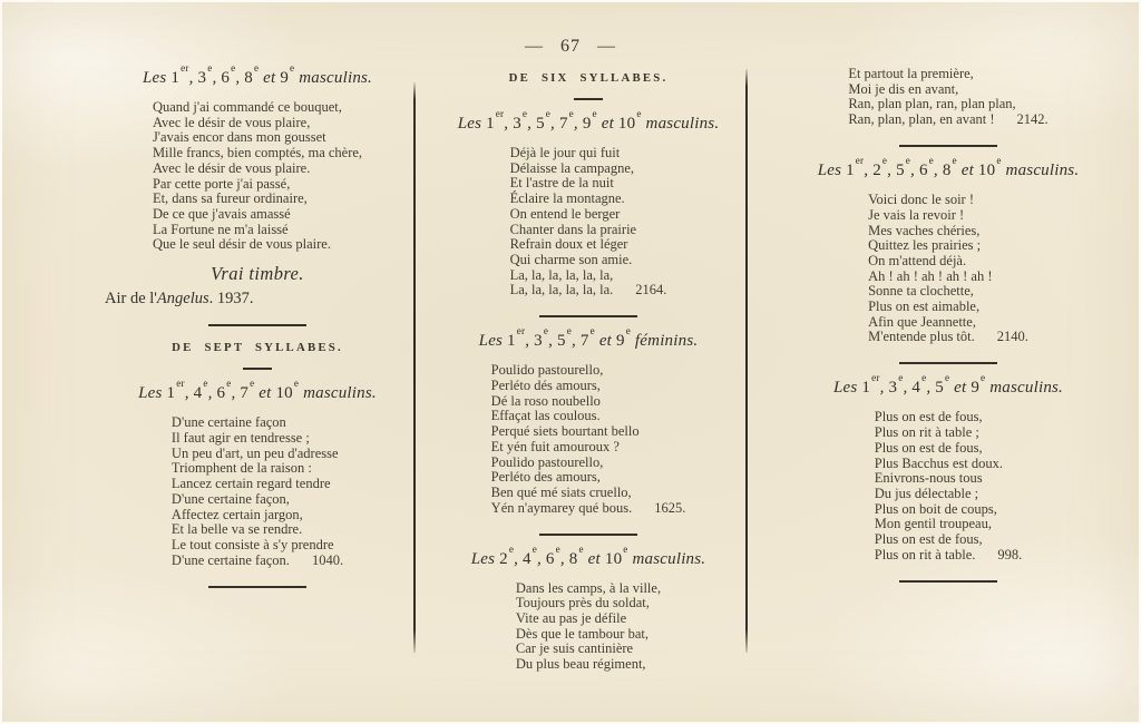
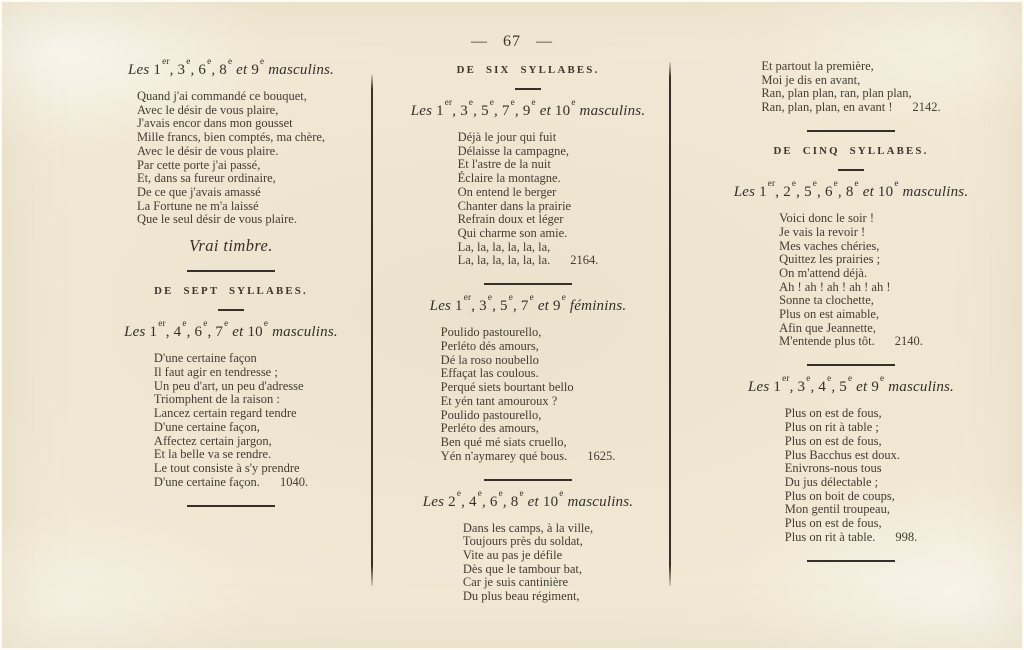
  — 67 —
  Les 1er, 3e, 6e, 8e et 9e masculins.
  Quand j'ai commandé ce bouquet,
  Avec le désir de vous plaire,
  J'avais encor dans mon gousset
  Mille francs, bien comptés, ma chère,
  Avec le désir de vous plaire.
  Par cette porte j'ai passé,
  Et, dans sa fureur ordinaire,
  De ce que j'avais amassé
  La Fortune ne m'a laissé
  Que le seul désir de vous plaire.
  Vrai timbre.
- Air de l'Angelus. 1937.
  DE SEPT SYLLABES.
  Les 1er, 4e, 6e, 7e et 10e masculins.
  D'une certaine façon
  Il faut agir en tendresse ;
  Un peu d'art, un peu d'adresse
  Triomphent de la raison :
  Lancez certain regard tendre
  D'une certaine façon,
  Affectez certain jargon,
  Et la belle va se rendre.
  Le tout consiste à s'y prendre
  D'une certaine façon. 1040.
  DE SIX SYLLABES.
  Les 1er, 3e, 5e, 7e, 9e et 10e masculins.
  Déjà le jour qui fuit
  Délaisse la campagne,
  Et l'astre de la nuit
  Éclaire la montagne.
  On entend le berger
  Chanter dans la prairie
  Refrain doux et léger
  Qui charme son amie.
  La, la, la, la, la, la,
  La, la, la, la, la, la. 2164.
  Les 1er, 3e, 5e, 7e et 9e féminins.
  Poulido pastourello,
  Perléto dés amours,
  Dé la roso noubello
  Effaçat las coulous.
  Perqué siets bourtant bello
- Et yén fuit amouroux ?
+ Et yén tant amouroux ?
  Poulido pastourello,
  Perléto des amours,
  Ben qué mé siats cruello,
  Yén n'aymarey qué bous. 1625.
  Les 2e, 4e, 6e, 8e et 10e masculins.
  Dans les camps, à la ville,
  Toujours près du soldat,
  Vite au pas je défile
  Dès que le tambour bat,
  Car je suis cantinière
  Du plus beau régiment,
  Et partout la première,
  Moi je dis en avant,
  Ran, plan plan, ran, plan plan,
  Ran, plan, plan, en avant ! 2142.
+ DE CINQ SYLLABES.
  Les 1er, 2e, 5e, 6e, 8e et 10e masculins.
  Voici donc le soir !
  Je vais la revoir !
  Mes vaches chéries,
  Quittez les prairies ;
  On m'attend déjà.
  Ah ! ah ! ah ! ah ! ah !
  Sonne ta clochette,
  Plus on est aimable,
  Afin que Jeannette,
  M'entende plus tôt. 2140.
  Les 1er, 3e, 4e, 5e et 9e masculins.
  Plus on est de fous,
  Plus on rit à table ;
  Plus on est de fous,
  Plus Bacchus est doux.
  Enivrons-nous tous
  Du jus délectable ;
  Plus on boit de coups,
  Mon gentil troupeau,
  Plus on est de fous,
  Plus on rit à table. 998.
